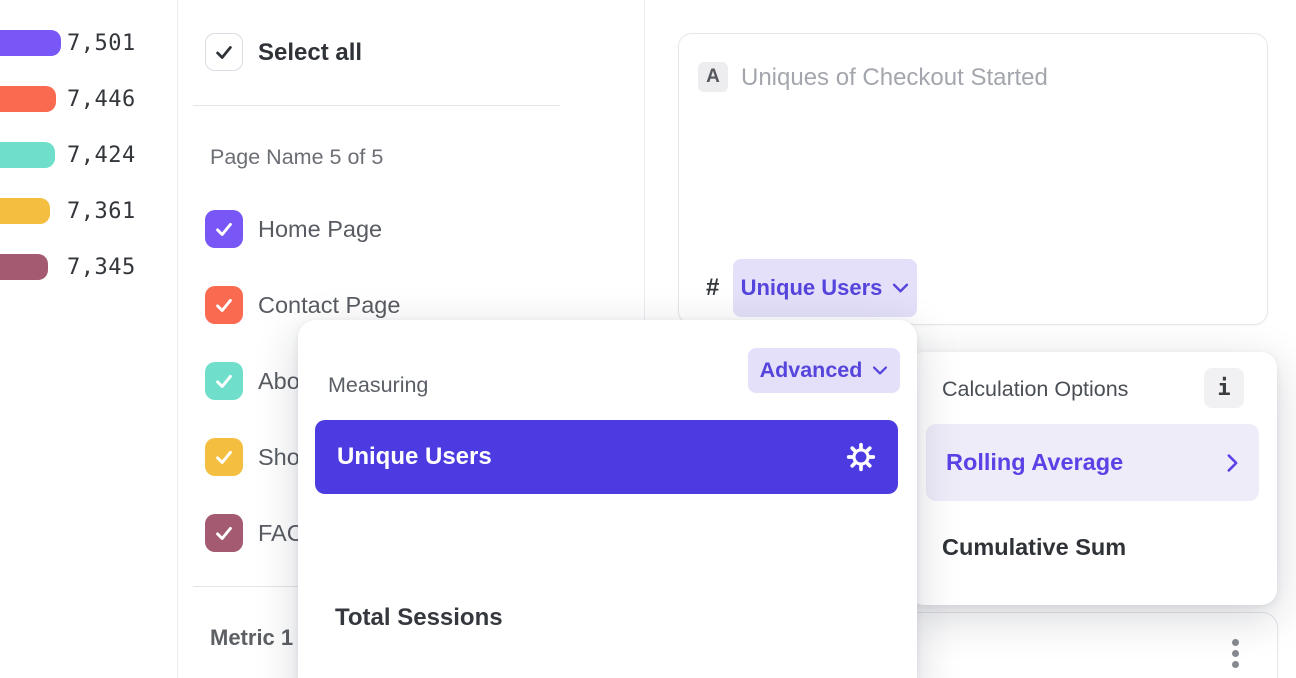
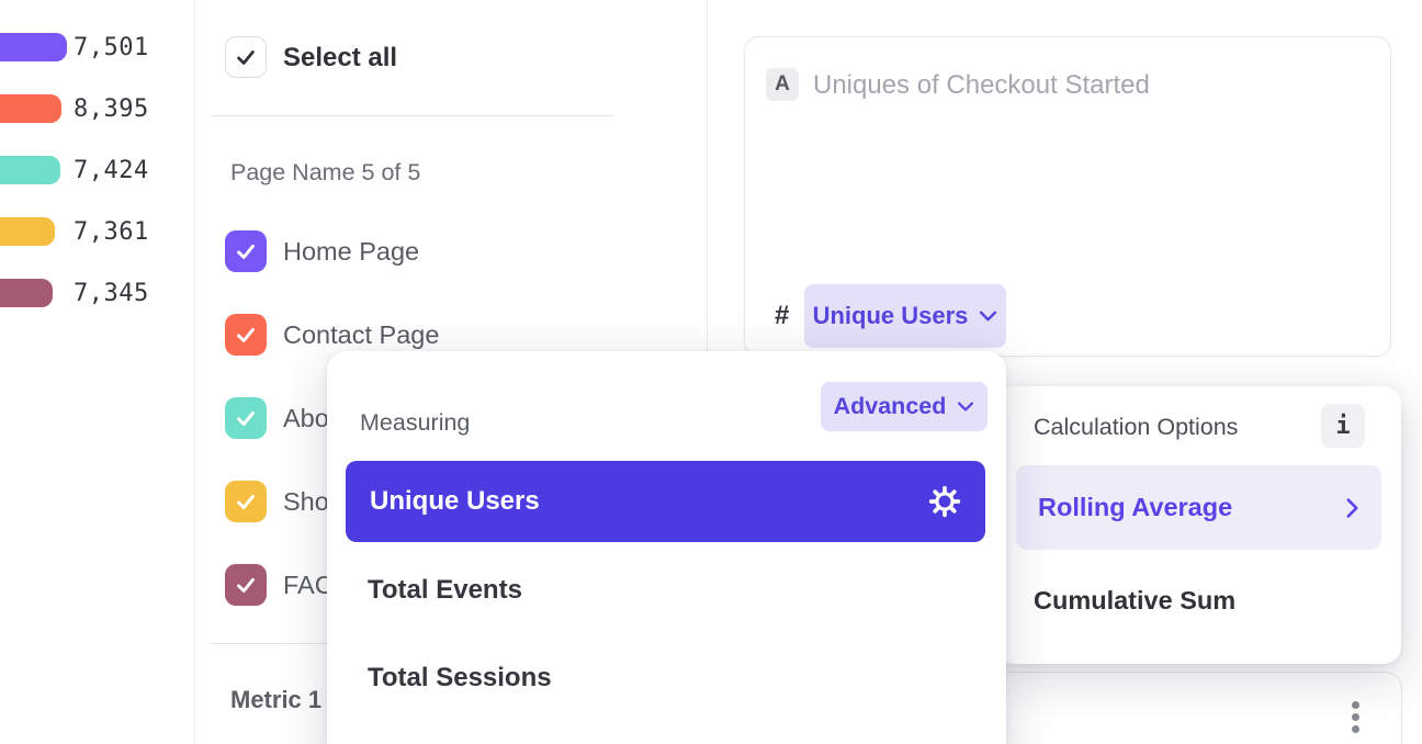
  7,501
- 7,446
+ 8,395
  7,424
  7,361
  7,345
  Select all
  Page Name 5 of 5
  Home Page
  Contact Page
  Abo
  Sho
  FAC
  Metric 1
  A
  Uniques of Checkout Started
  #
  Unique Users
  Calculation Options
  i
  Rolling Average
  Cumulative Sum
  Measuring
  Advanced
  Unique Users
+ Total Events
  Total Sessions
